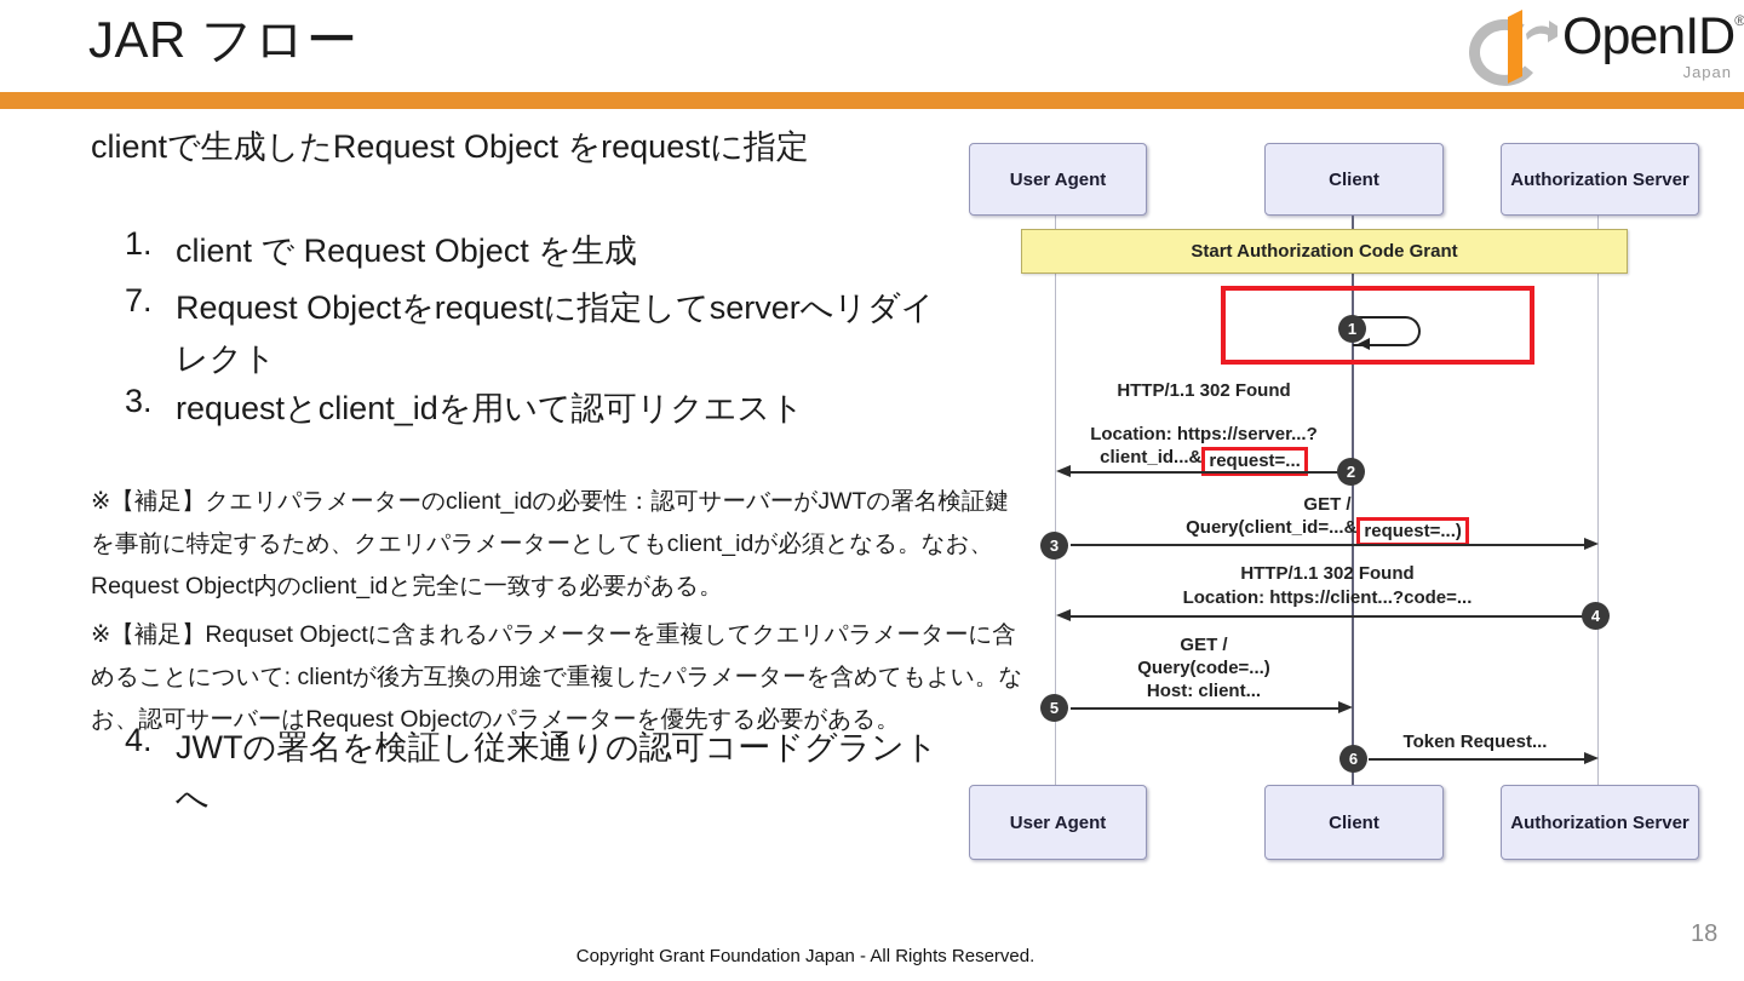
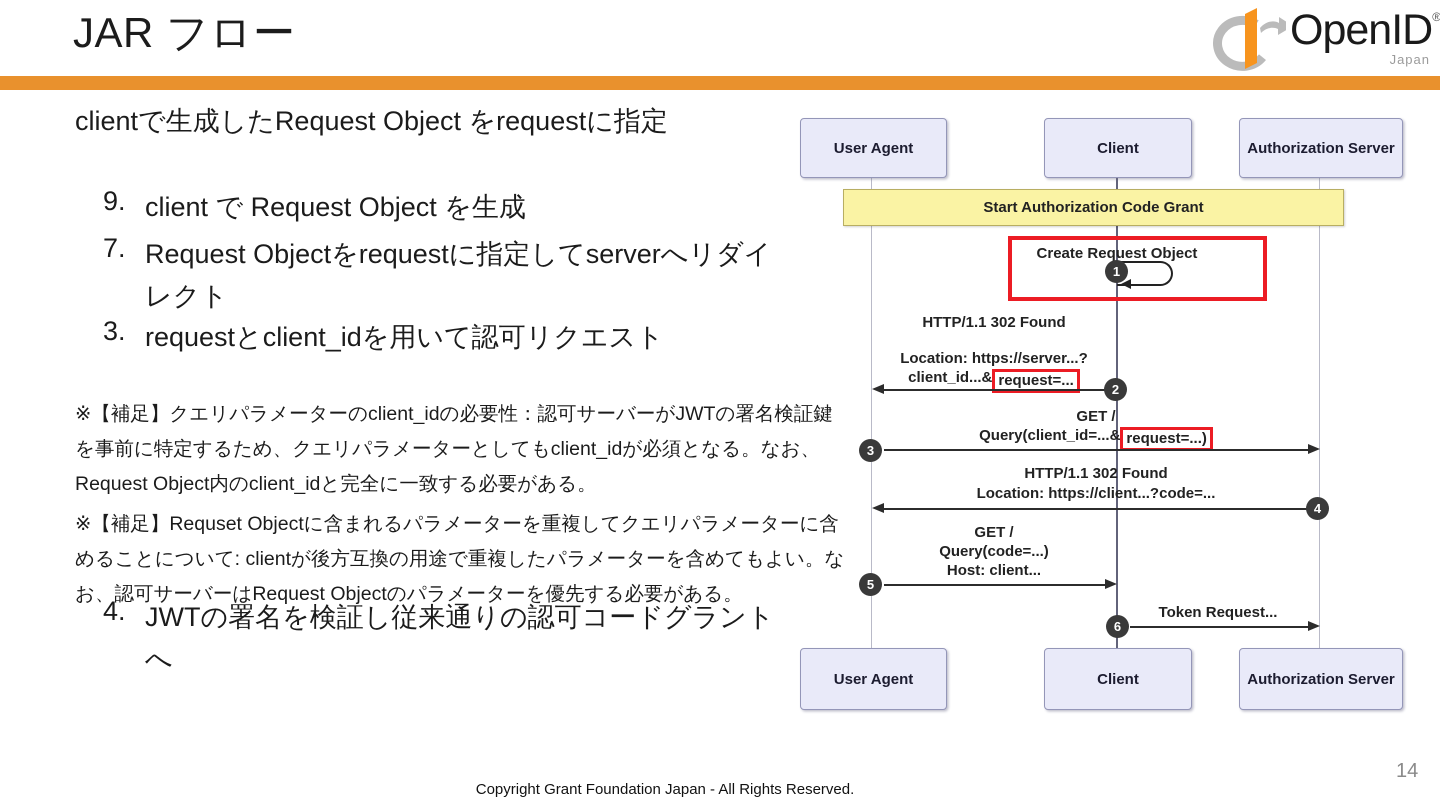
  JAR フロー
  OpenID®
  Japan
  clientで生成したRequest Object をrequestに指定
- 1.
+ 9.
  client で Request Object を生成
  7.
  Request Objectをrequestに指定してserverへリダイレクト
  3.
  requestとclient_idを用いて認可リクエスト
  ※【補足】クエリパラメーターのclient_idの必要性：認可サーバーがJWTの署名検証鍵を事前に特定するため、クエリパラメーターとしてもclient_idが必須となる。なお、Request Object内のclient_idと完全に一致する必要がある。
  ※【補足】Requset Objectに含まれるパラメーターを重複してクエリパラメーターに含めることについて: clientが後方互換の用途で重複したパラメーターを含めてもよい。なお、認可サーバーはRequest Objectのパラメーターを優先する必要がある。
  4.
  JWTの署名を検証し従来通りの認可コードグラントへ
  User Agent
  Client
  Authorization Server
  Start Authorization Code Grant
+ Create Request Object
  1
  HTTP/1.1 302 Found
  Location: https://server...?
  client_id...& request=...
  2
  GET /
  Query(client_id=...& request=...)
  3
  HTTP/1.1 302 Found
  Location: https://client...?code=...
  4
  GET /
  Query(code=...)
  Host: client...
  5
  Token Request...
  6
  User Agent
  Client
  Authorization Server
  Copyright Grant Foundation Japan - All Rights Reserved.
- 18
+ 14
